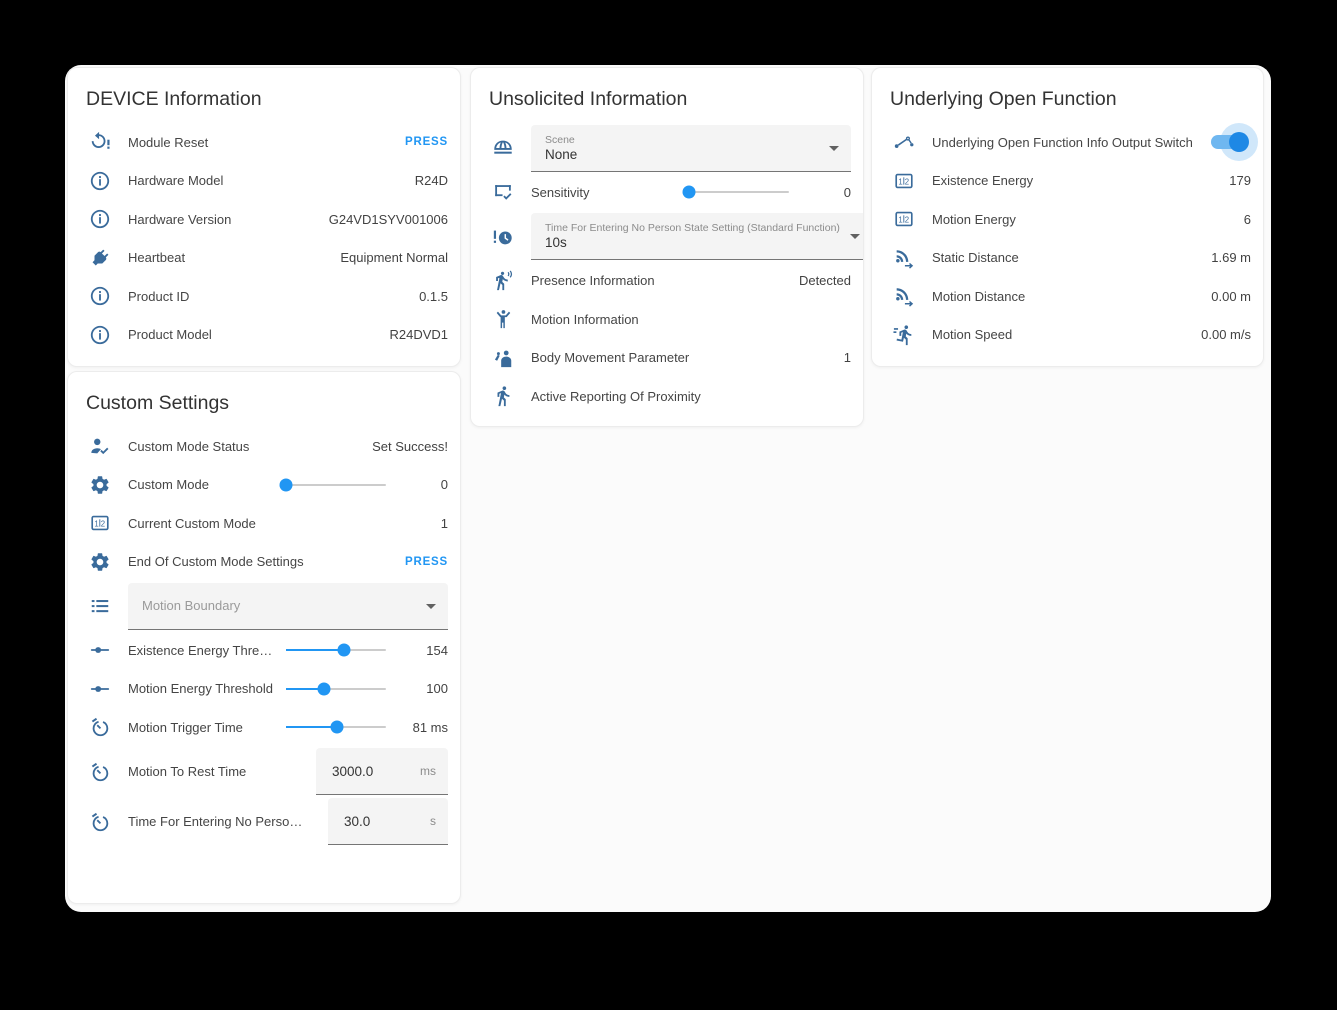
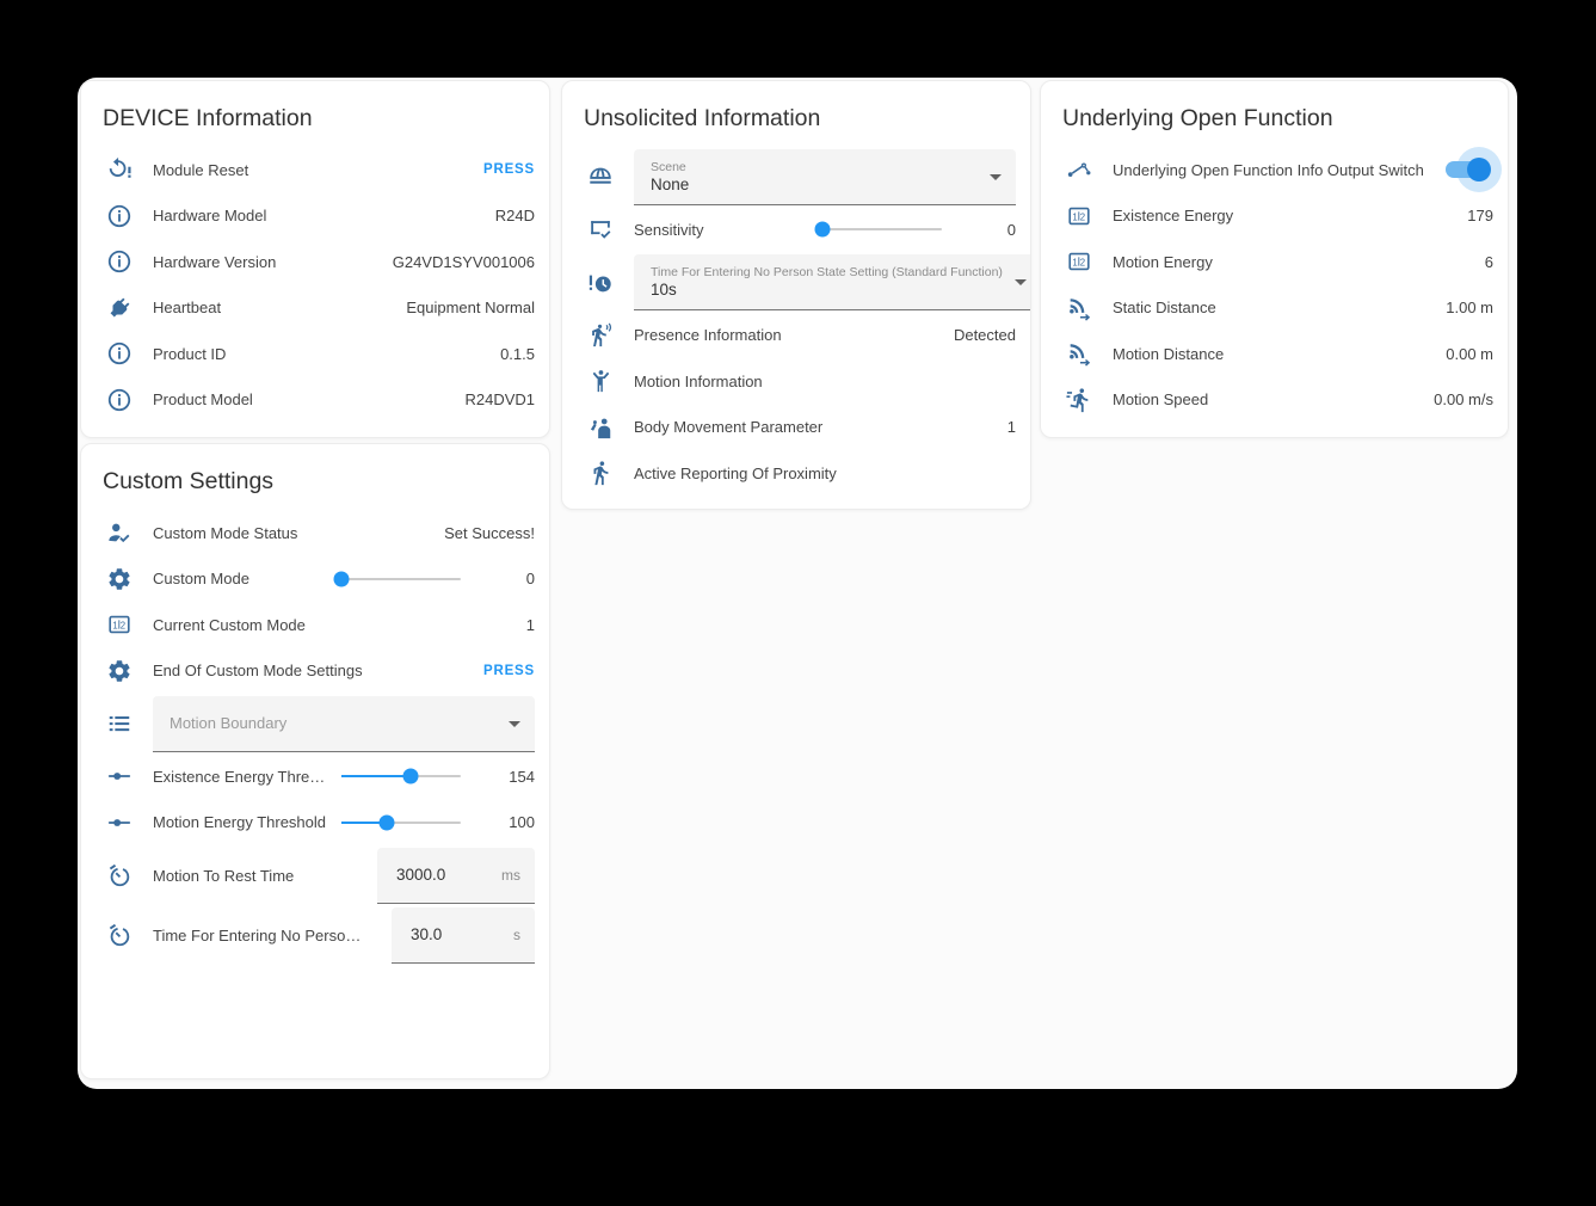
  DEVICE Information
  Module Reset
  PRESS
  Hardware Model
  R24D
  Hardware Version
  G24VD1SYV001006
  Heartbeat
  Equipment Normal
  Product ID
  0.1.5
  Product Model
  R24DVD1
  Unsolicited Information
  Scene
  None
  Sensitivity
  0
  Time For Entering No Person State Setting (Standard Function)
  10s
  Presence Information
  Detected
  Motion Information
  Body Movement Parameter
  1
  Active Reporting Of Proximity
  Underlying Open Function
  Underlying Open Function Info Output Switch
  1
  2
  Existence Energy
  179
  1
  2
  Motion Energy
  6
  Static Distance
- 1.69 m
+ 1.00 m
  Motion Distance
  0.00 m
  Motion Speed
  0.00 m/s
  Custom Settings
  Custom Mode Status
  Set Success!
  Custom Mode
  0
  1
  2
  Current Custom Mode
  1
  End Of Custom Mode Settings
  PRESS
  Motion Boundary
  Existence Energy Threshol
  154
  Motion Energy Threshold
  100
- Motion Trigger Time
- 81 ms
  Motion To Rest Time
  3000.0
  ms
  Time For Entering No Perso…
  30.0
  s
